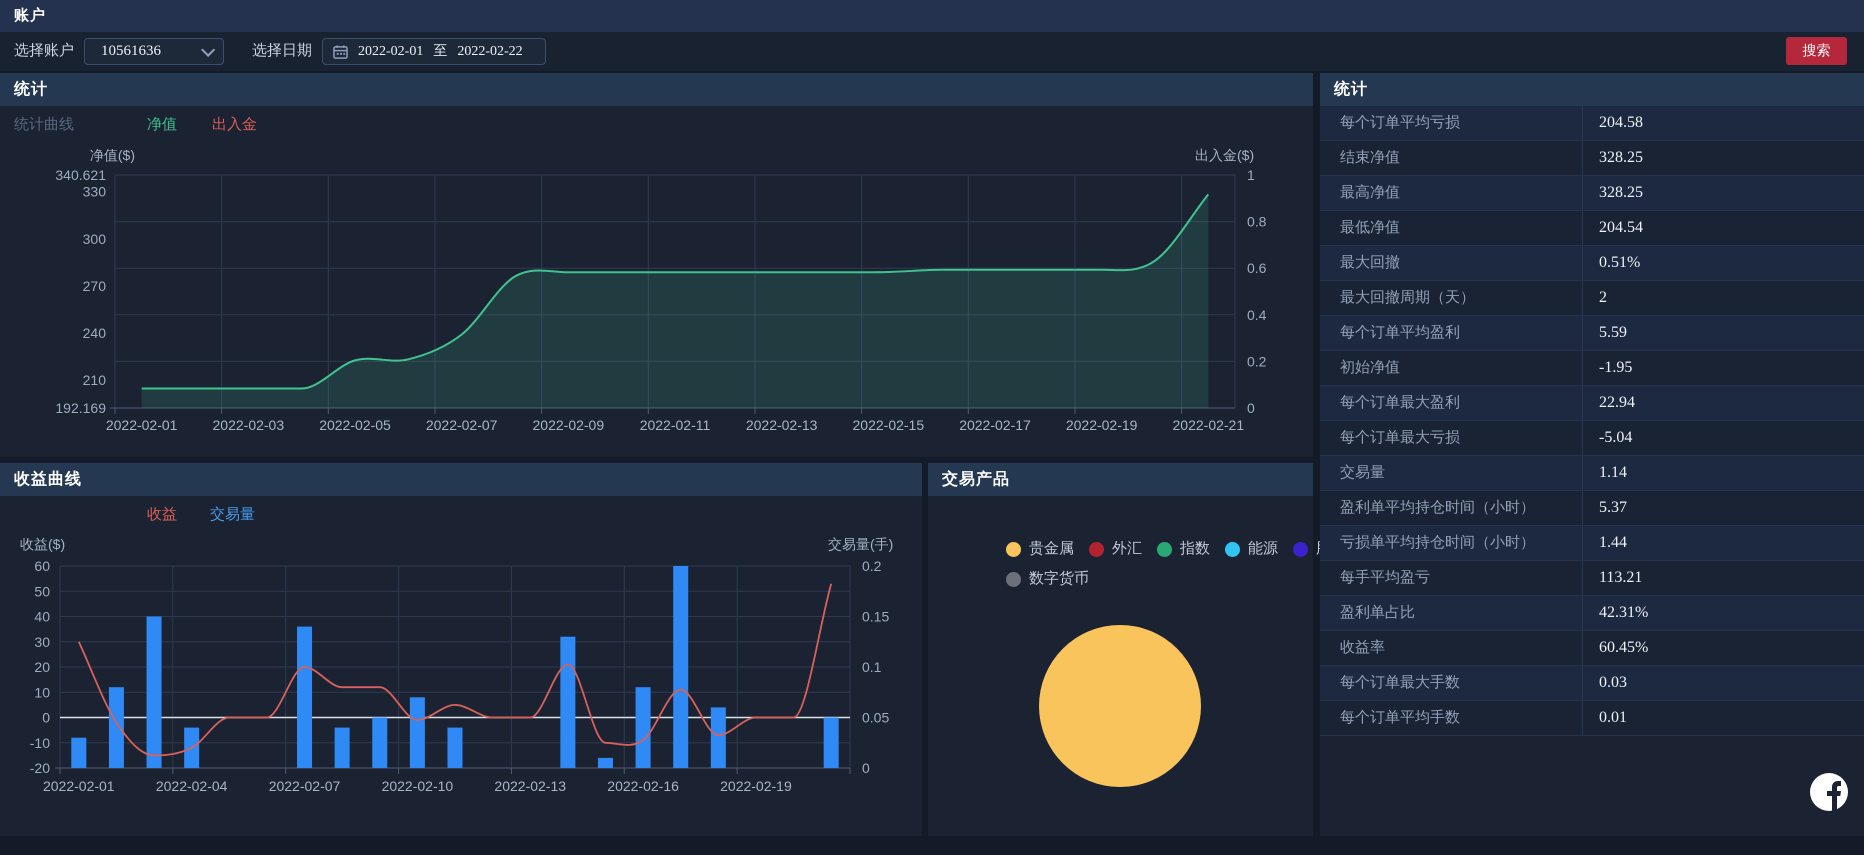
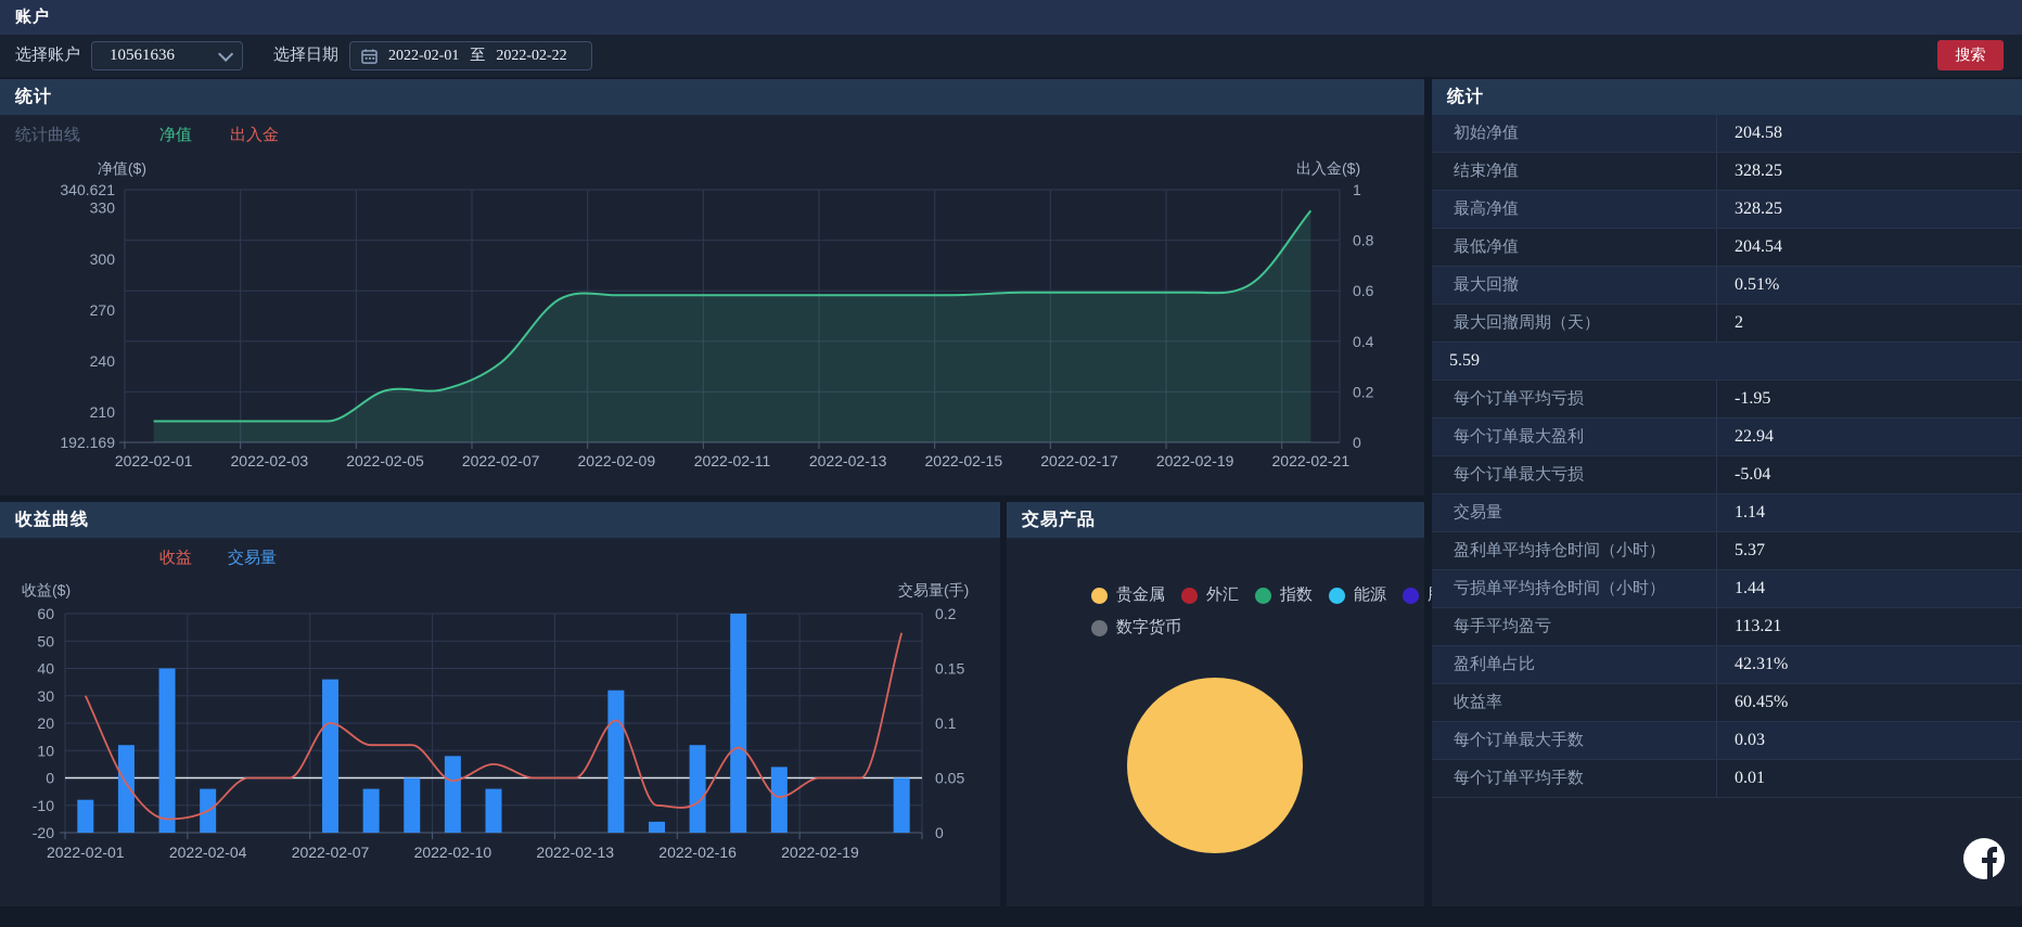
  账户
  选择账户
  10561636
  选择日期
  2022-02-01
  至
  2022-02-22
  搜索
  统计
  统计曲线
  净值
  出入金
  净值($)
  出入金($)
  1
  0.8
  0.6
  0.4
  0.2
  0
  340.621
  330
  300
  270
  240
  210
  192.169
  2022-02-01
  2022-02-03
  2022-02-05
  2022-02-07
  2022-02-09
  2022-02-11
  2022-02-13
  2022-02-15
  2022-02-17
  2022-02-19
  2022-02-21
  收益曲线
  收益
  交易量
  收益($)
  交易量(手)
  60
  50
  40
  30
  20
  10
  0
  -10
  -20
  0.2
  0.15
  0.1
  0.05
  0
  2022-02-01
  2022-02-04
  2022-02-07
  2022-02-10
  2022-02-13
  2022-02-16
  2022-02-19
  交易产品
  贵金属
  外汇
  指数
  能源
  数字货币
  统计
- 每个订单平均亏损
+ 初始净值
  204.58
  结束净值
  328.25
  最高净值
  328.25
  最低净值
  204.54
  最大回撤
  0.51%
  最大回撤周期（天）
  2
- 每个订单平均盈利
  5.59
- 初始净值
+ 每个订单平均亏损
  -1.95
  每个订单最大盈利
  22.94
  每个订单最大亏损
  -5.04
  交易量
  1.14
  盈利单平均持仓时间（小时）
  5.37
  亏损单平均持仓时间（小时）
  1.44
  每手平均盈亏
  113.21
  盈利单占比
  42.31%
  收益率
  60.45%
  每个订单最大手数
  0.03
  每个订单平均手数
  0.01
